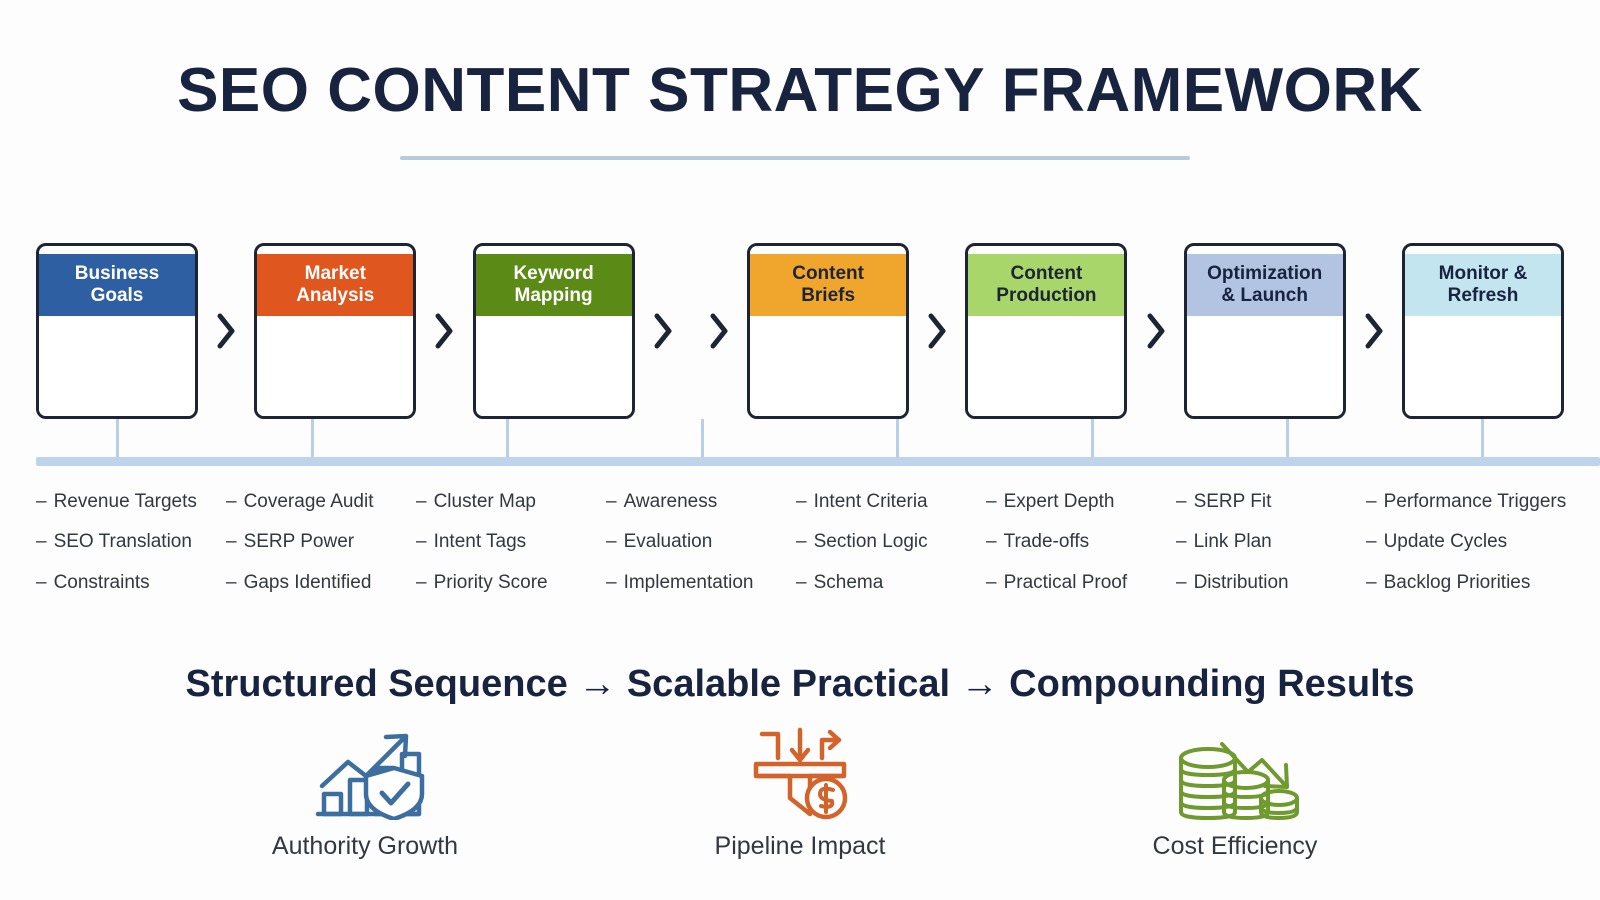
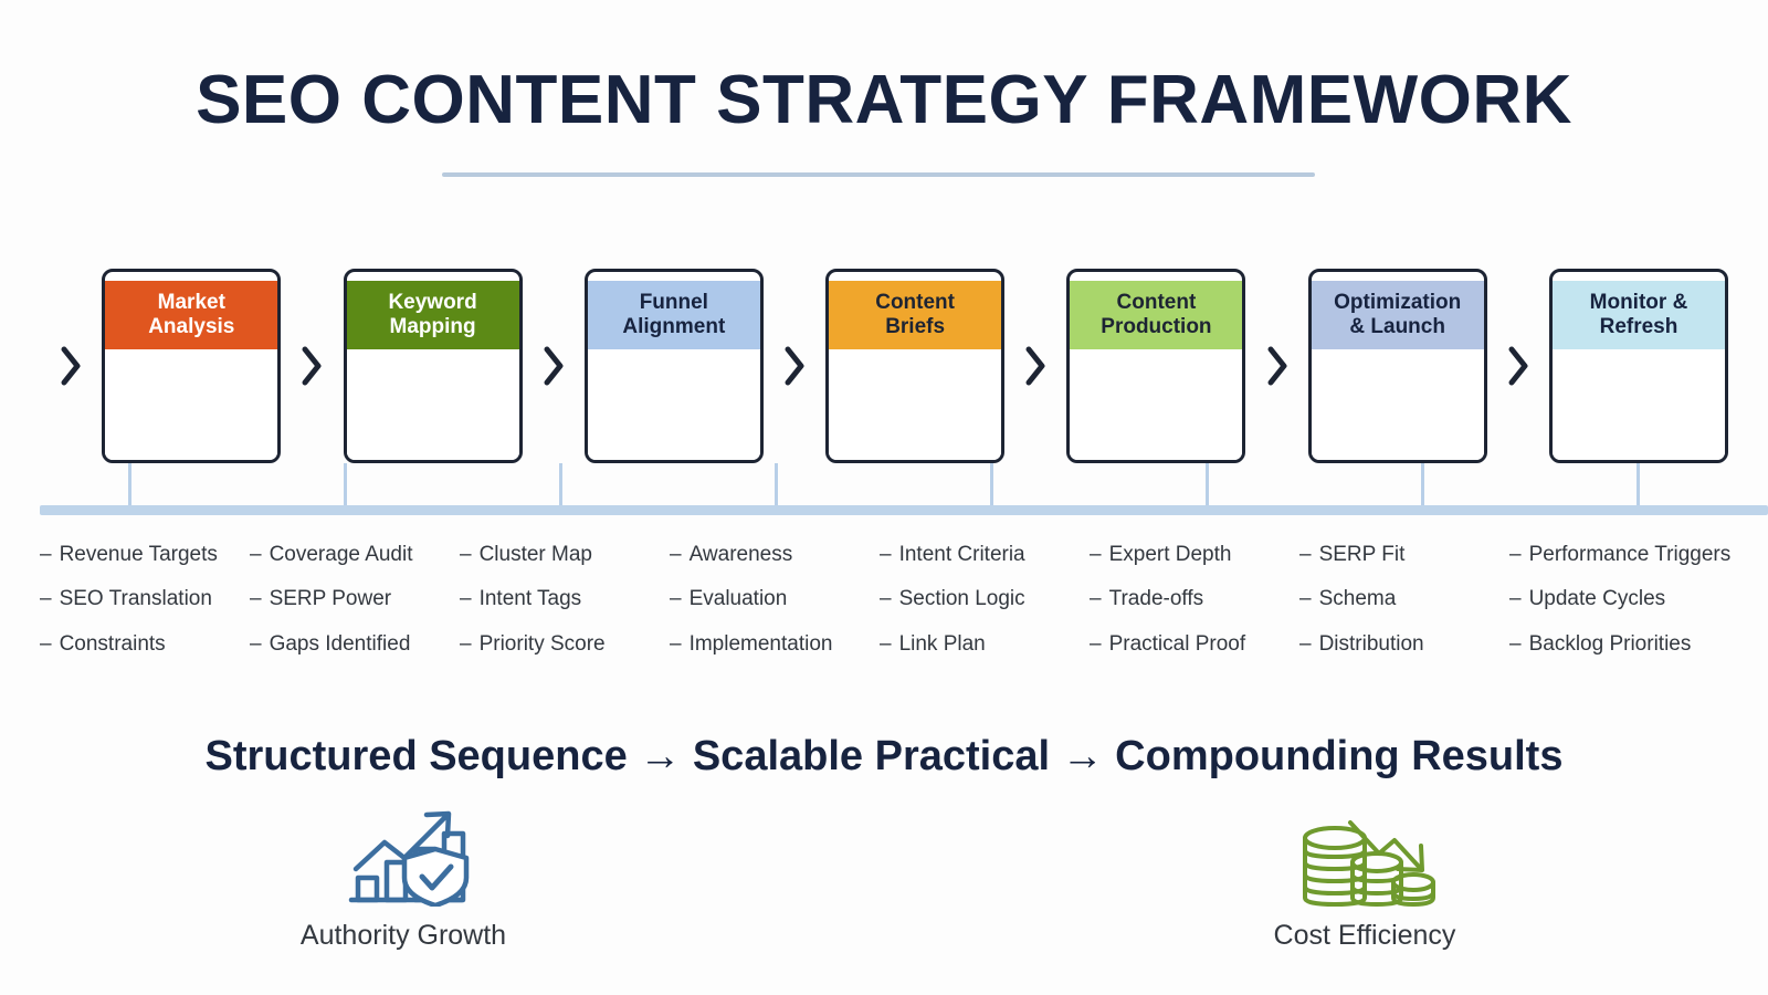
  SEO CONTENT STRATEGY FRAMEWORK
- Business
- Goals
  Market
  Analysis
  Keyword
  Mapping
+ Funnel
+ Alignment
  Content
  Briefs
  Content
  Production
  Optimization
  & Launch
  Monitor &
  Refresh
  –
  Revenue Targets
  –
  SEO Translation
  –
  Constraints
  –
  Coverage Audit
  –
  SERP Power
  –
  Gaps Identified
  –
  Cluster Map
  –
  Intent Tags
  –
  Priority Score
  –
  Awareness
  –
  Evaluation
  –
  Implementation
  –
  Intent Criteria
  –
  Section Logic
  –
- Schema
+ Link Plan
  –
  Expert Depth
  –
  Trade-offs
  –
  Practical Proof
  –
  SERP Fit
  –
- Link Plan
+ Schema
  –
  Distribution
  –
  Performance Triggers
  –
  Update Cycles
  –
  Backlog Priorities
  Structured Sequence → Scalable Practical → Compounding Results
  Authority Growth
- Pipeline Impact
  Cost Efficiency
